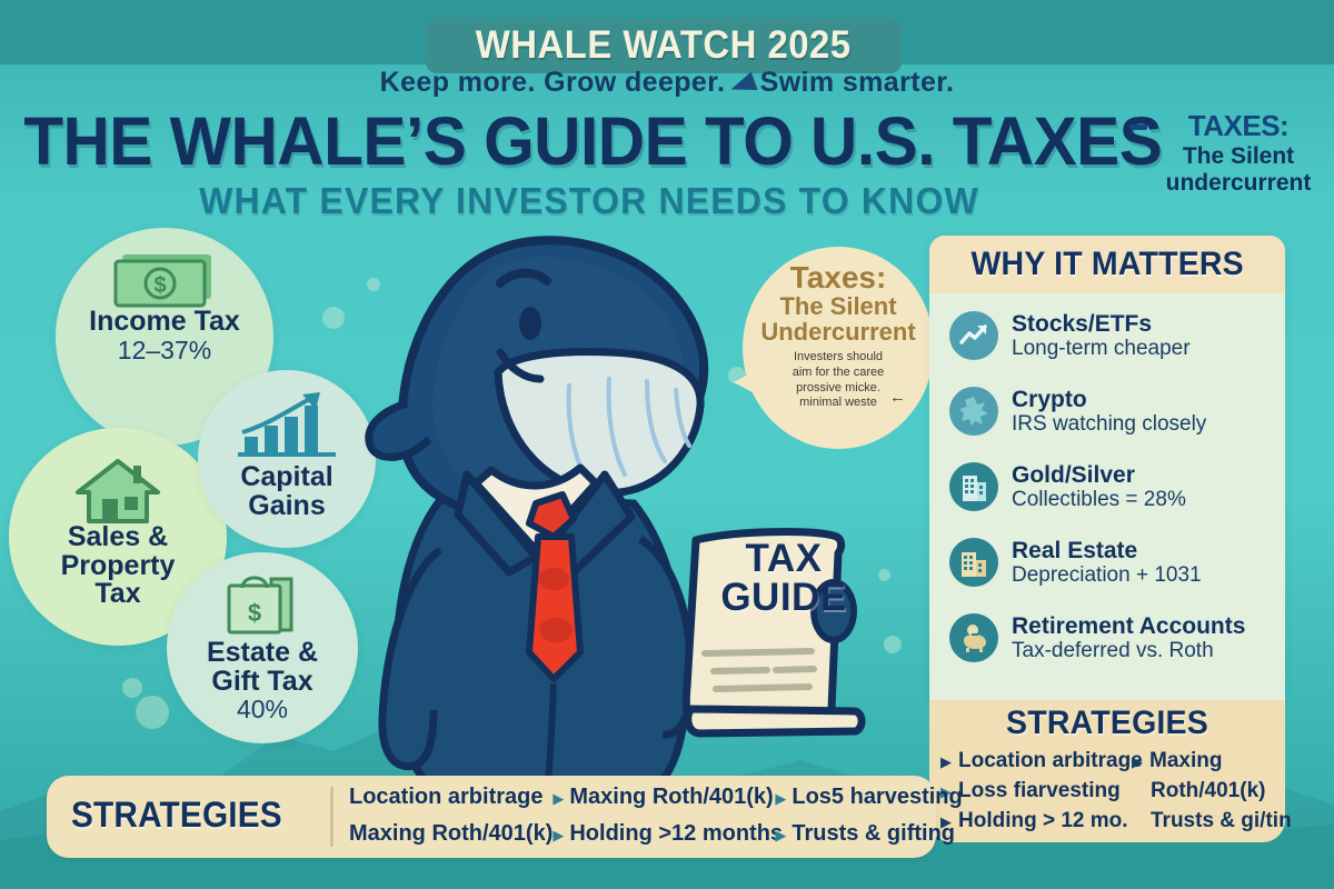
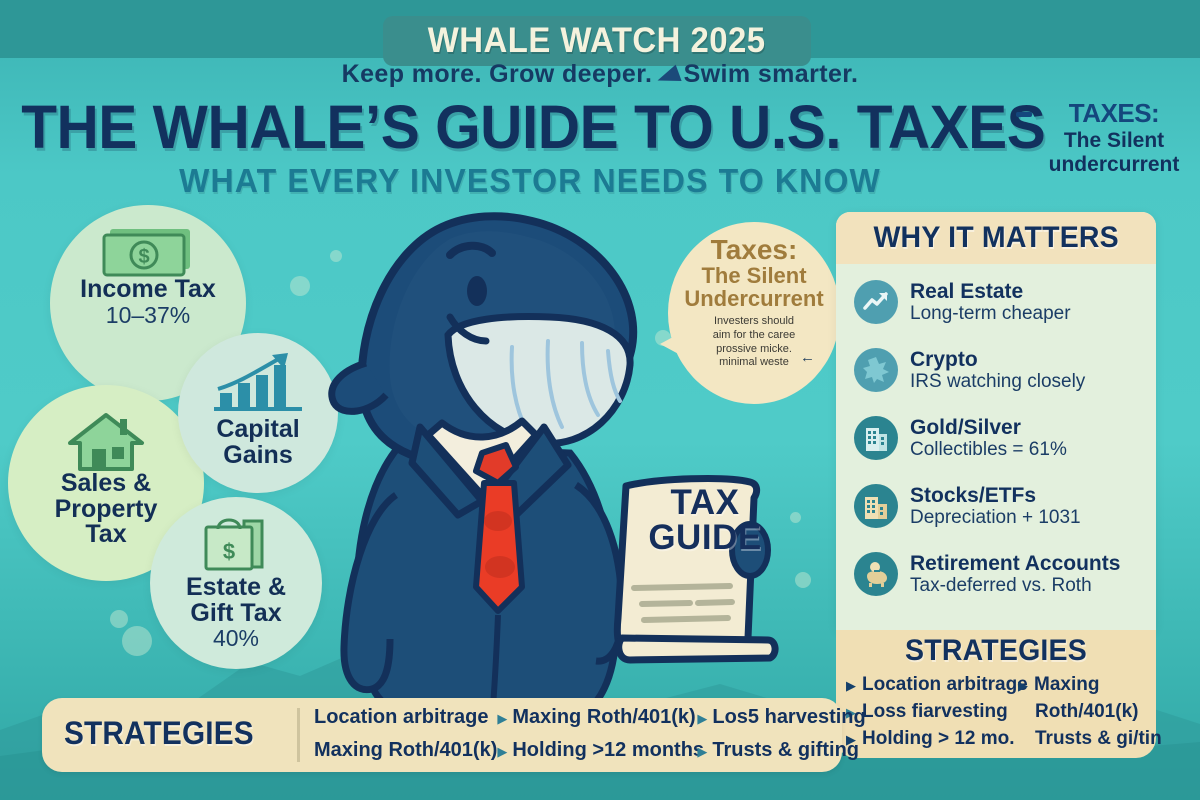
  WHALE WATCH 2025
  THE WHALE’S GUIDE TO U.S. TAXES
  WHAT EVERY INVESTOR NEEDS TO KNOW
  TAXES:
  The Silent
  undercurrent
  $
  Income Tax
- 12–37%
+ 10–37%
  Sales &
  Property
  Tax
  Capital
  Gains
  $
  Estate &
  Gift Tax
  40%
  TAX
  GUIDE
  Taxes:
  The Silent
  Undercurrent
  Investers should
  aim for the caree
  prossive micke.
  minimal weste
  ←
  WHY IT MATTERS
- Stocks/ETFs
+ Real Estate
  Long-term cheaper
  Crypto
  IRS watching closely
  Gold/Silver
- Collectibles = 28%
+ Collectibles = 61%
- Real Estate
+ Stocks/ETFs
  Depreciation + 1031
  Retirement Accounts
  Tax-deferred vs. Roth
  STRATEGIES
  ▶
  Location arbitrage
  ▶
  Maxing
  ▶
  Loss fiarvesting
  Roth/401(k)
  ▶
  Holding > 12 mo.
  Trusts & gi/tin
  STRATEGIES
  Location arbitrage
  Maxing Roth/401(k)
  ▶
  Maxing Roth/401(k)
  ▶
  Holding >12 months
  ▶
  Los5 harvesting
  ▶
  Trusts & gifting
